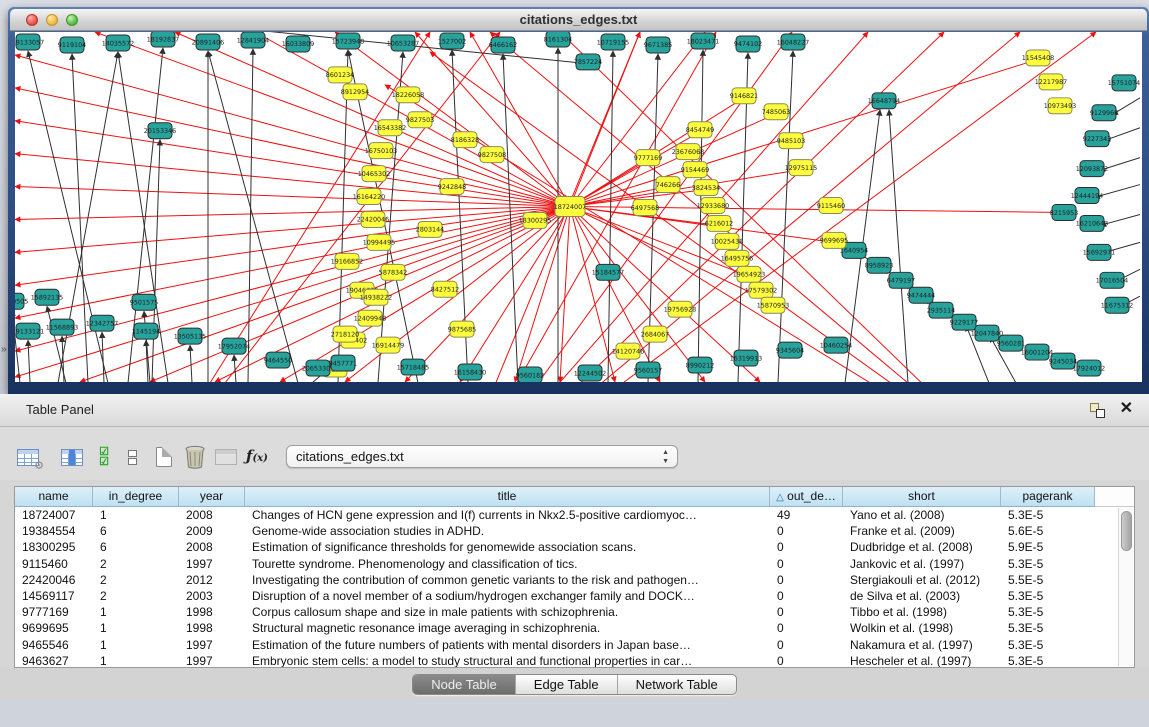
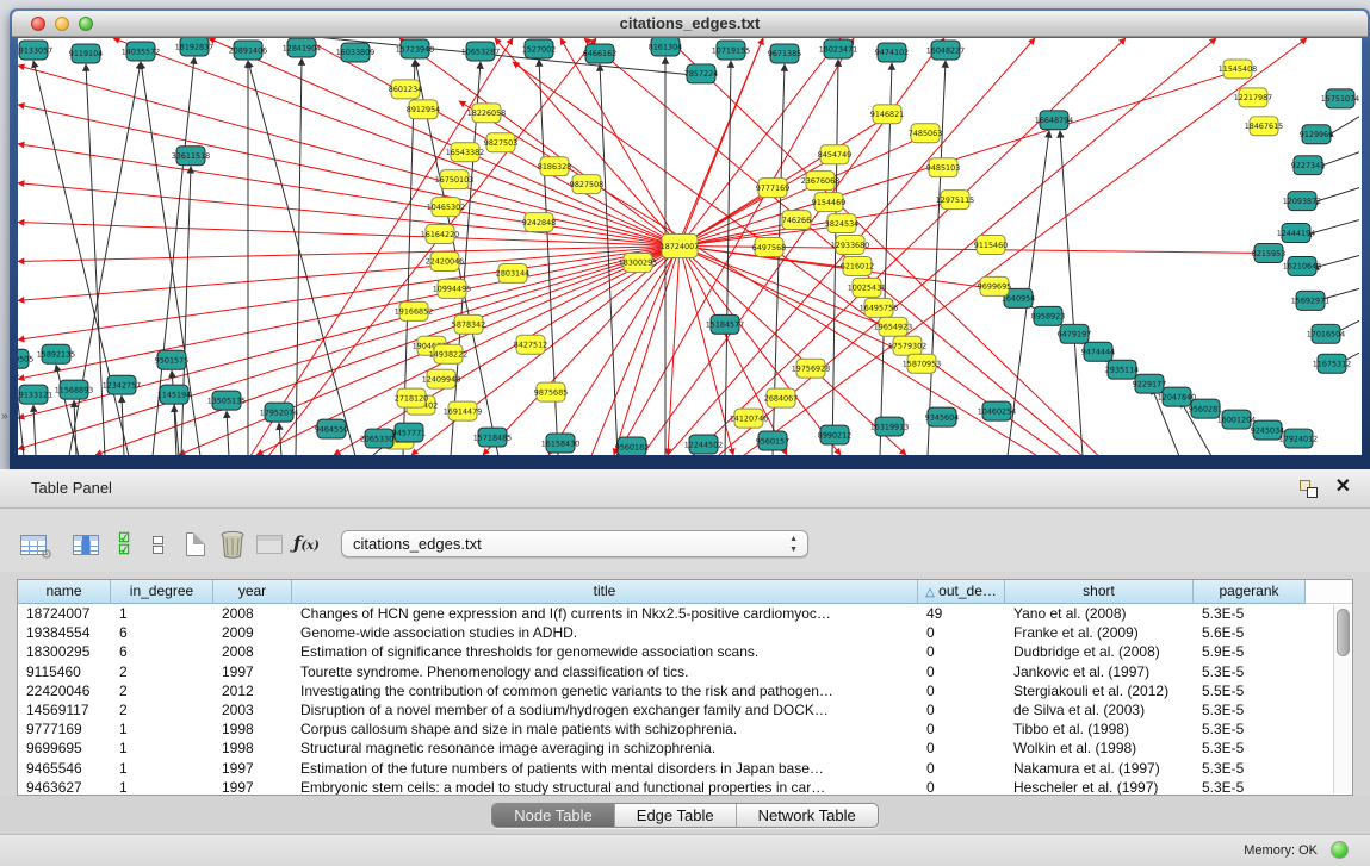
  »
  citations_edges.txt
  9133057
  9119104
  14035572
  18192837
  20891406
  12841904
  16033809
  15723948
  10653287
  1527002
  6466162
  8161304
  10719155
  9671385
  18023471
  9474102
  16048227
  7857224
  11545408
- 10973493
+ 18467615
  16648794
  9129966
  9227343
  12093872
  12444194
  8215953
  15692971
  17016504
  11675312
  1640954
  8958923
  6479197
  9474444
  2935114
  9229177
  12047840
  9560281
  16001204
  9245034
  17924012
  9115460
  9699695
  7485063
  9485103
  12975115
  8912954
  18226058
  16543382
  16750103
  10465302
  16164220
  22420046
  10994495
  19166852
  5878342
  14938222
  12409948
  16914479
  8601234
  2718120
  8186328
  2803144
  8427512
  18300295
  15184577
  9777169
  746266
  6497568
  9154469
  12933680
  10025438
  19654923
  17579302
  15870953
  8454749
  9146821
  19756928
  2684067
  14120746
  15892135
  9501575
- 20153346
+ 33611518
  9133121
  12342757
  1145194
  13505135
  17952074
  9464550
  2065330
  15718485
  16158430
  9560182
  12244502
  9560157
  16319913
  9345604
  10460254
  18724007
  Table Panel
  ✕
  ⚙
  ☑
  ☑
  ƒ(x)
  citations_edges.txt
  name
  in_degree
  year
  title
  △ out_de…
  short
  pagerank
  18724007
  1
  2008
  Changes of HCN gene expression and I(f) currents in Nkx2.5-positive cardiomyoc…
  49
  Yano et al. (2008)
  5.3E-5
  19384554
  6
  2009
  Genome-wide association studies in ADHD.
  0
  Franke et al. (2009)
  5.6E-5
  18300295
  6
  2008
  Estimation of significance thresholds for genomewide association scans.
  0
  Dudbridge et al. (2008)
  5.9E-5
  9115460
  2
  1997
  Tourette syndrome. Phenomenology and classification of tics.
  0
  Jankovic et al. (1997)
  5.3E-5
  22420046
  2
  2012
  Investigating the contribution of common genetic variants to the risk and pathogen…
  0
  Stergiakouli et al. (2012)
  5.5E-5
  14569117
  2
  2003
  Disruption of a novel member of a sodium/hydrogen exchanger family and DOCK…
  0
  de Silva et al. (2003)
  5.3E-5
  9777169
  1
  1998
  Corpus callosum shape and size in male patients with schizophrenia.
  0
  Tibbo et al. (1998)
  5.3E-5
  9699695
  1
  1998
  Structural magnetic resonance image averaging in schizophrenia.
  0
  Wolkin et al. (1998)
  5.3E-5
  9465546
  1
  1997
  Estimation of the future numbers of patients with mental disorders in Japan base…
  0
  Nakamura et al. (1997)
  5.3E-5
  9463627
  1
  1997
  Embryonic stem cells: a model to study structural and functional properties in car…
  0
  Hescheler et al. (1997)
  5.3E-5
  Node Table
  Edge Table
  Network Table
+ Memory: OK
